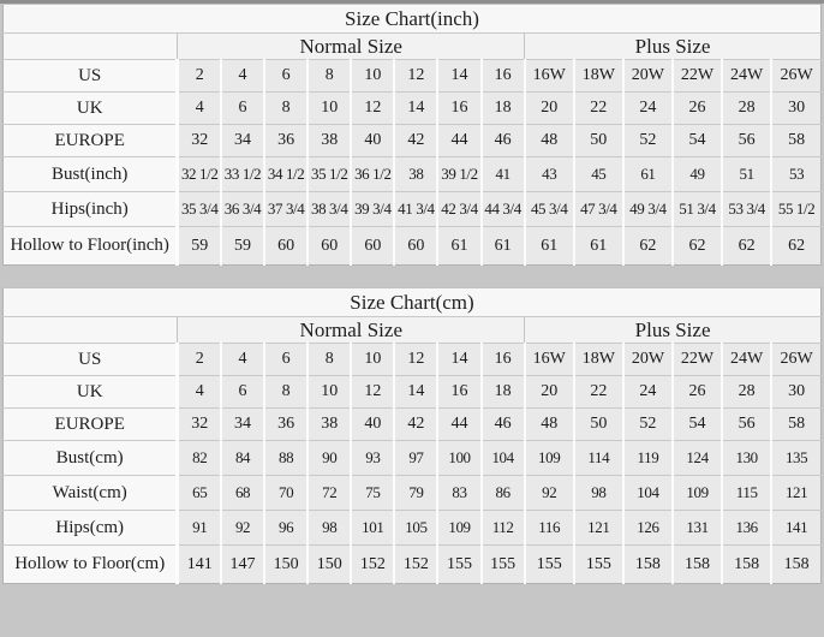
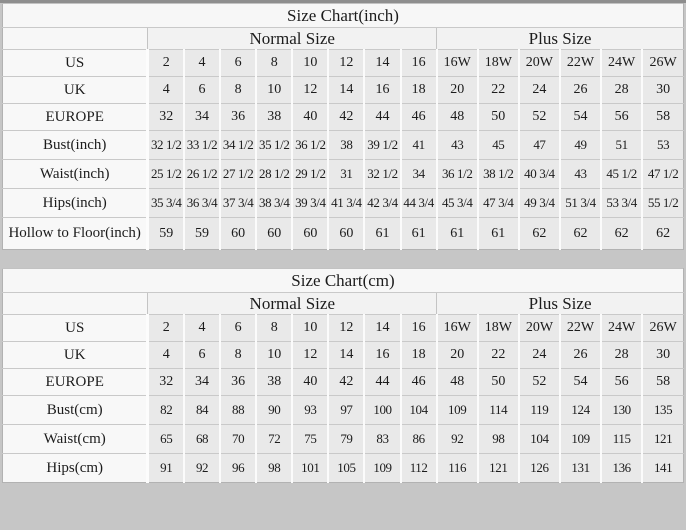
  Size Chart(inch)
  	Normal Size	Plus Size
  US	2	4	6	8	10	12	14	16	16W	18W	20W	22W	24W	26W
  UK	4	6	8	10	12	14	16	18	20	22	24	26	28	30
  EUROPE	32	34	36	38	40	42	44	46	48	50	52	54	56	58
- Bust(inch)	32 1/2	33 1/2	34 1/2	35 1/2	36 1/2	38	39 1/2	41	43	45	61	49	51	53
+ Bust(inch)	32 1/2	33 1/2	34 1/2	35 1/2	36 1/2	38	39 1/2	41	43	45	47	49	51	53
+ Waist(inch)	25 1/2	26 1/2	27 1/2	28 1/2	29 1/2	31	32 1/2	34	36 1/2	38 1/2	40 3/4	43	45 1/2	47 1/2
  Hips(inch)	35 3/4	36 3/4	37 3/4	38 3/4	39 3/4	41 3/4	42 3/4	44 3/4	45 3/4	47 3/4	49 3/4	51 3/4	53 3/4	55 1/2
  Hollow to Floor(inch)	59	59	60	60	60	60	61	61	61	61	62	62	62	62
  Size Chart(cm)
  	Normal Size	Plus Size
  US	2	4	6	8	10	12	14	16	16W	18W	20W	22W	24W	26W
  UK	4	6	8	10	12	14	16	18	20	22	24	26	28	30
  EUROPE	32	34	36	38	40	42	44	46	48	50	52	54	56	58
  Bust(cm)	82	84	88	90	93	97	100	104	109	114	119	124	130	135
  Waist(cm)	65	68	70	72	75	79	83	86	92	98	104	109	115	121
  Hips(cm)	91	92	96	98	101	105	109	112	116	121	126	131	136	141
- Hollow to Floor(cm)	141	147	150	150	152	152	155	155	155	155	158	158	158	158
